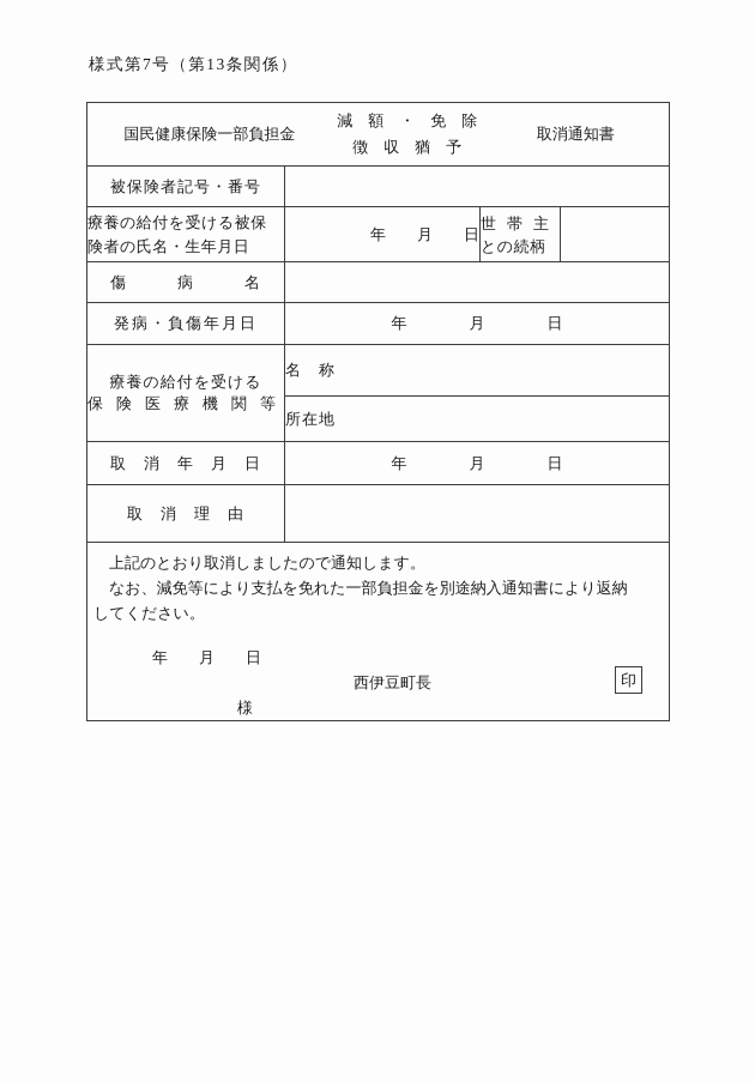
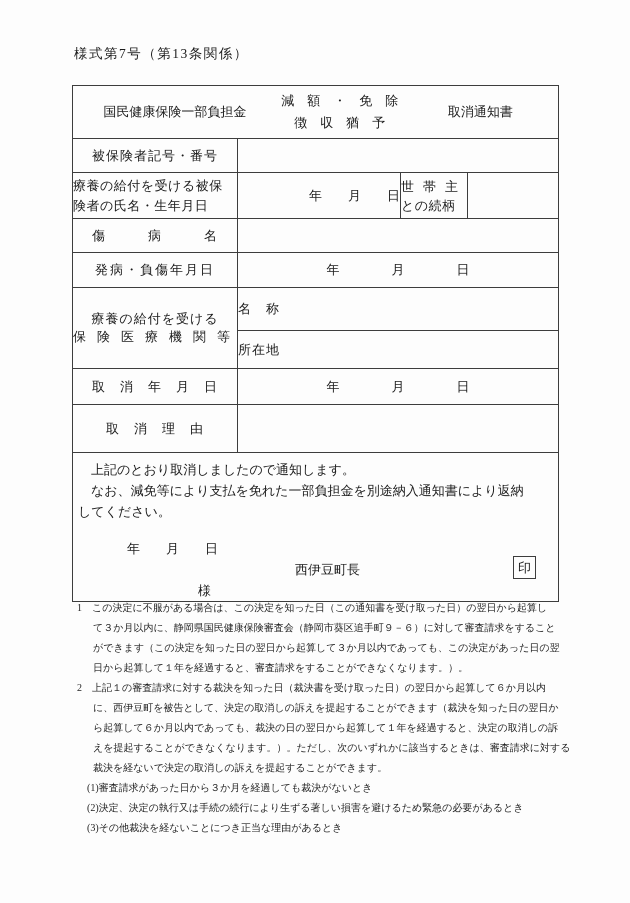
  様式第7号（第13条関係）
  国民健康保険一部負担金 減 額 ・ 免 除 徴 収 猶 予 取消通知書
  被保険者記号・番号
  療養の給付を受ける被保 険者の氏名・生年月日	年 月 日	世帯主 との続柄
  傷 病 名
  発病・負傷年月日	年 月 日
  療養の給付を受ける 保険医療機関等	名 称
  所在地
  取 消 年 月 日	年 月 日
  取 消 理 由
  上記のとおり取消しましたので通知します。 なお、減免等により支払を免れた一部負担金を別途納入通知書により返納 してください。 年 月 日 西伊豆町長 印 様
+ 1 この決定に不服がある場合は、この決定を知った日（この通知書を受け取った日）の翌日から起算し
+ て３か月以内に、静岡県国民健康保険審査会（静岡市葵区追手町９－６）に対して審査請求をすること
+ ができます（この決定を知った日の翌日から起算して３か月以内であっても、この決定があった日の翌
+ 日から起算して１年を経過すると、審査請求をすることができなくなります。）。
+ 2 上記１の審査請求に対する裁決を知った日（裁決書を受け取った日）の翌日から起算して６か月以内
+ に、西伊豆町を被告として、決定の取消しの訴えを提起することができます（裁決を知った日の翌日か
+ ら起算して６か月以内であっても、裁決の日の翌日から起算して１年を経過すると、決定の取消しの訴
+ えを提起することができなくなります。）。ただし、次のいずれかに該当するときは、審査請求に対する
+ 裁決を経ないで決定の取消しの訴えを提起することができます。
+ (1)審査請求があった日から３か月を経過しても裁決がないとき
+ (2)決定、決定の執行又は手続の続行により生ずる著しい損害を避けるため緊急の必要があるとき
+ (3)その他裁決を経ないことにつき正当な理由があるとき
